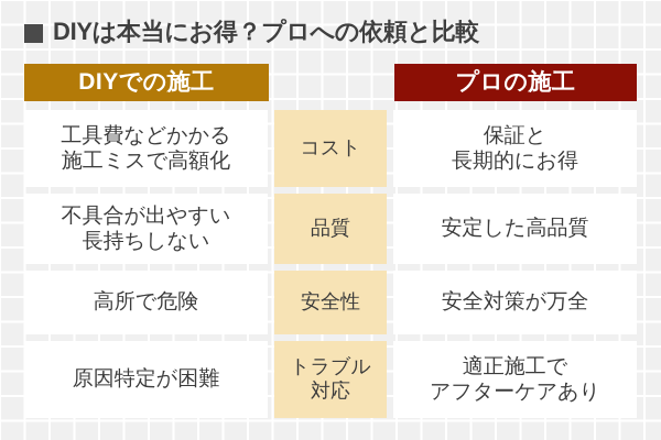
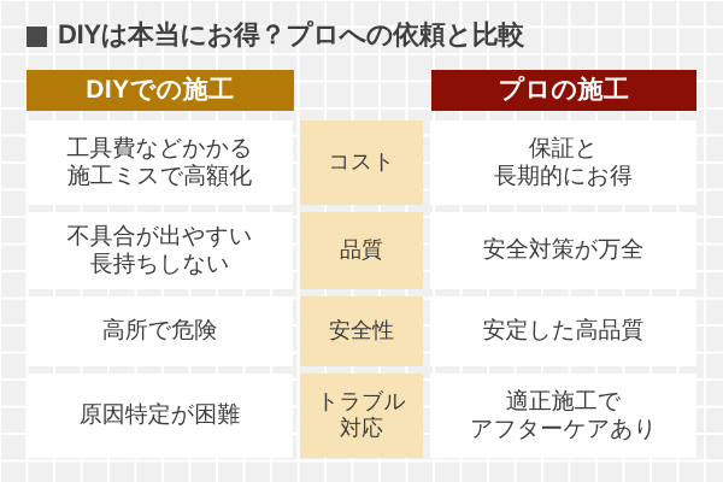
  DIYは本当にお得？プロへの依頼と比較
  DIYでの施工
  プロの施工
  工具費などかかる
  施工ミスで高額化
  コスト
  保証と
  長期的にお得
  不具合が出やすい
  長持ちしない
  品質
- 安定した高品質
+ 安全対策が万全
  高所で危険
  安全性
- 安全対策が万全
+ 安定した高品質
  原因特定が困難
  トラブル
  対応
  適正施工で
  アフターケアあり
